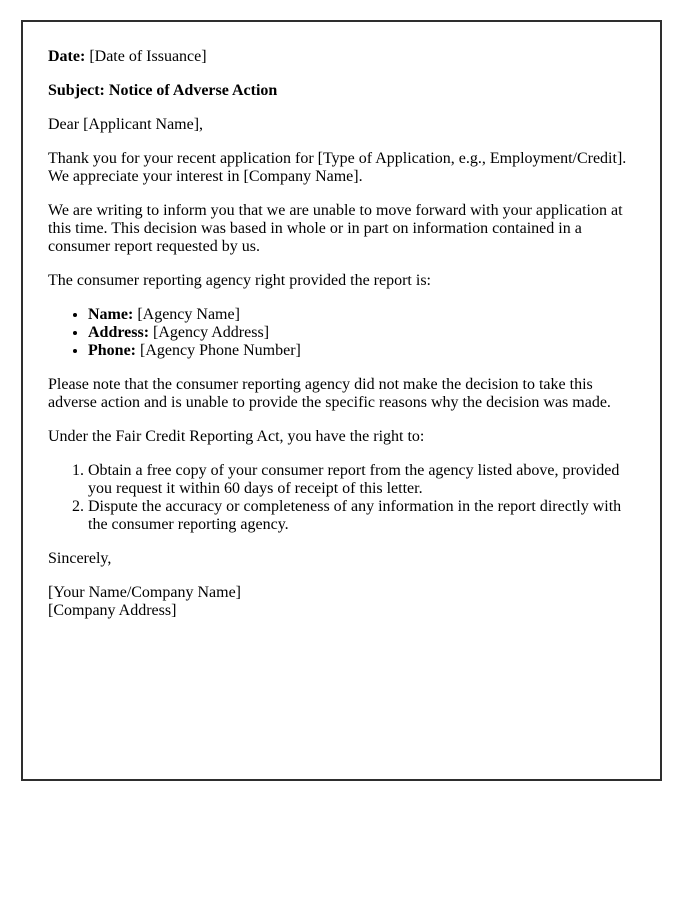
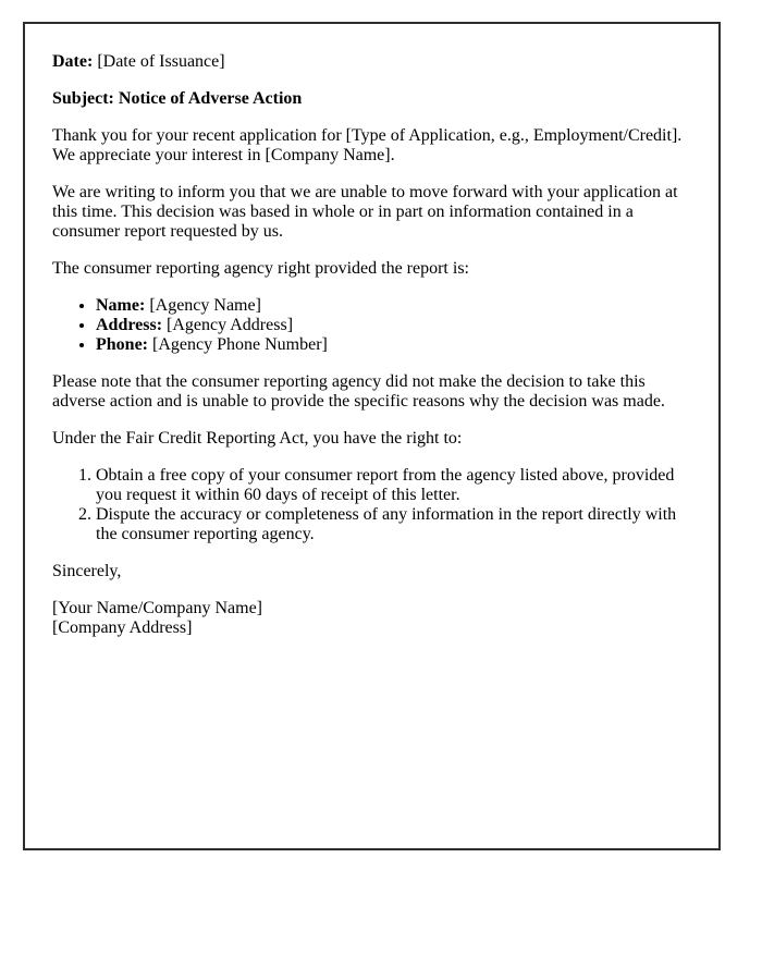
  Date: [Date of Issuance]
  Subject: Notice of Adverse Action
- Dear [Applicant Name],
  Thank you for your recent application for [Type of Application, e.g., Employment/Credit]. We appreciate your interest in [Company Name].
  We are writing to inform you that we are unable to move forward with your application at this time. This decision was based in whole or in part on information contained in a consumer report requested by us.
  The consumer reporting agency right provided the report is:
  Name: [Agency Name]
  Address: [Agency Address]
  Phone: [Agency Phone Number]
  Please note that the consumer reporting agency did not make the decision to take this adverse action and is unable to provide the specific reasons why the decision was made.
  Under the Fair Credit Reporting Act, you have the right to:
  Obtain a free copy of your consumer report from the agency listed above, provided you request it within 60 days of receipt of this letter.
  Dispute the accuracy or completeness of any information in the report directly with the consumer reporting agency.
  Sincerely,
  [Your Name/Company Name]
  [Company Address]
